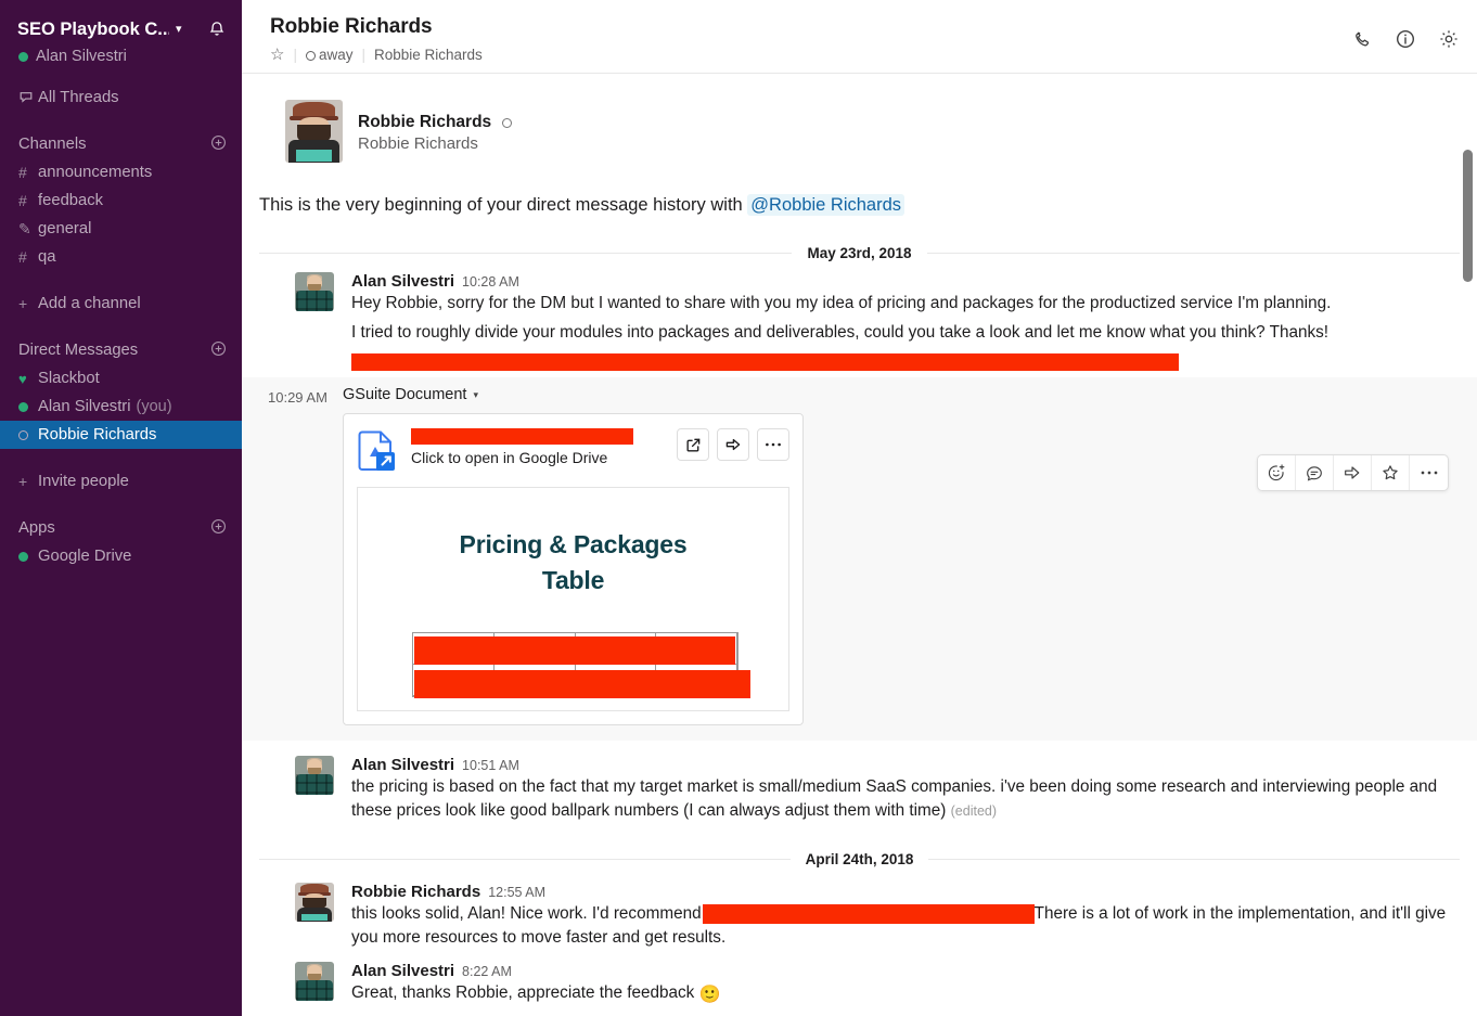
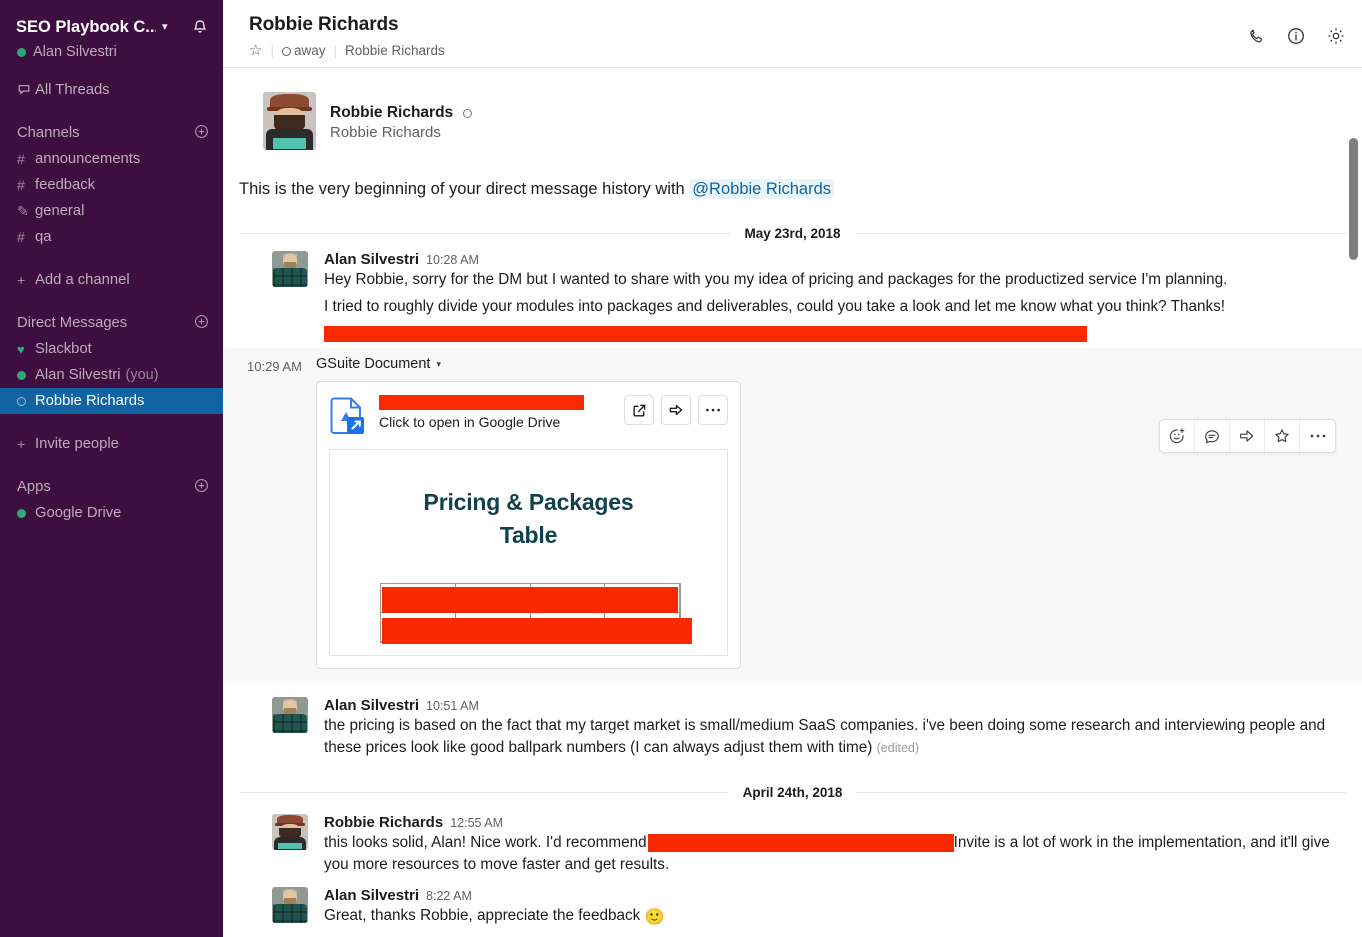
  SEO Playbook C..
  ▾
  Alan Silvestri
  All Threads
  Channels
  #
  announcements
  #
  feedback
  ✎
  general
  #
  qa
  +
  Add a channel
  Direct Messages
  ♥
  Slackbot
  Alan Silvestri
  (you)
  Robbie Richards
  +
  Invite people
  Apps
  Google Drive
  Robbie Richards
  ☆
  |
  away
  |
  Robbie Richards
  Robbie Richards
  Robbie Richards
  This is the very beginning of your direct message history with @Robbie Richards
  May 23rd, 2018
  Alan Silvestri
  10:28 AM
  Hey Robbie, sorry for the DM but I wanted to share with you my idea of pricing and packages for the productized service I'm planning.
  I tried to roughly divide your modules into packages and deliverables, could you take a look and let me know what you think? Thanks!
  10:29 AM
  GSuite Document
  ▾
  Click to open in Google Drive
  Pricing & Packages
  Table
  Alan Silvestri
  10:51 AM
  the pricing is based on the fact that my target market is small/medium SaaS companies. i've been doing some research and interviewing people and these prices look like good ballpark numbers (I can always adjust them with time) (edited)
  April 24th, 2018
  Robbie Richards
  12:55 AM
- this looks solid, Alan! Nice work. I'd recommend There is a lot of work in the implementation, and it'll give you more resources to move faster and get results.
+ this looks solid, Alan! Nice work. I'd recommend Invite is a lot of work in the implementation, and it'll give you more resources to move faster and get results.
  Alan Silvestri
  8:22 AM
  Great, thanks Robbie, appreciate the feedback 🙂
